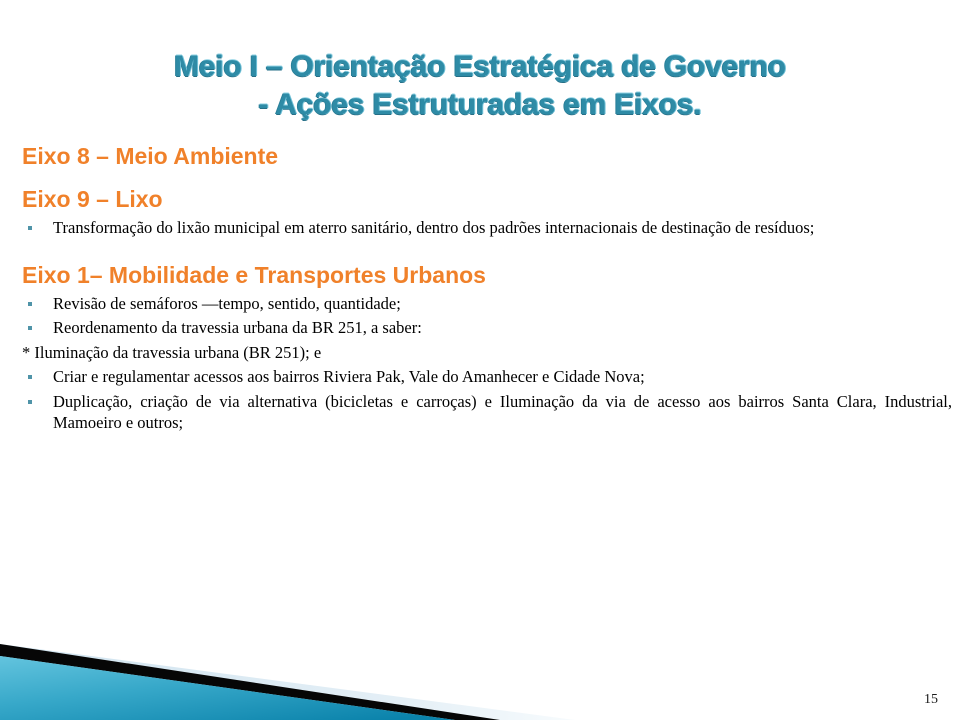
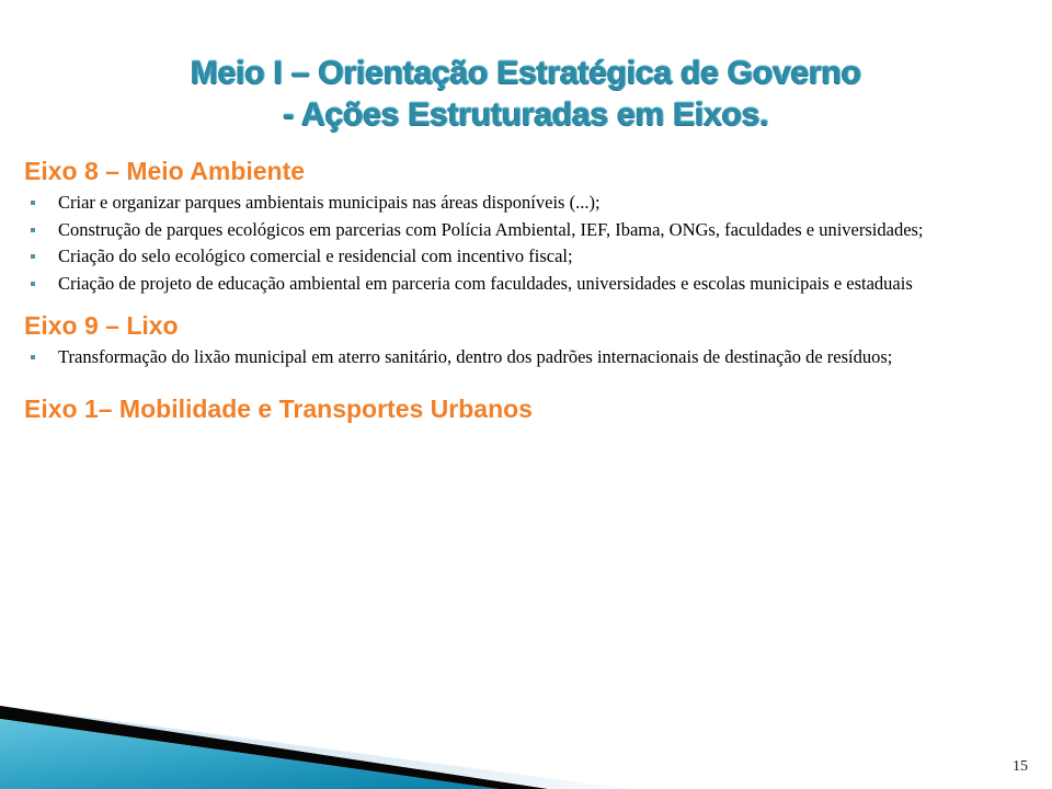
  Meio I – Orientação Estratégica de Governo
  - Ações Estruturadas em Eixos.
  Eixo 8 – Meio Ambiente
+ Criar e organizar parques ambientais municipais nas áreas disponíveis (...);
+ Construção de parques ecológicos em parcerias com Polícia Ambiental, IEF, Ibama, ONGs, faculdades e universidades;
+ Criação do selo ecológico comercial e residencial com incentivo fiscal;
+ Criação de projeto de educação ambiental em parceria com faculdades, universidades e escolas municipais e estaduais
  Eixo 9 – Lixo
  Transformação do lixão municipal em aterro sanitário, dentro dos padrões internacionais de destinação de resíduos;
  Eixo 1– Mobilidade e Transportes Urbanos
- Revisão de semáforos —tempo, sentido, quantidade;
- Reordenamento da travessia urbana da BR 251, a saber:
- * Iluminação da travessia urbana (BR 251); e
- Criar e regulamentar acessos aos bairros Riviera Pak, Vale do Amanhecer e Cidade Nova;
- Duplicação, criação de via alternativa (bicicletas e carroças) e Iluminação da via de acesso aos bairros Santa Clara, Industrial, Mamoeiro e outros;
  15
